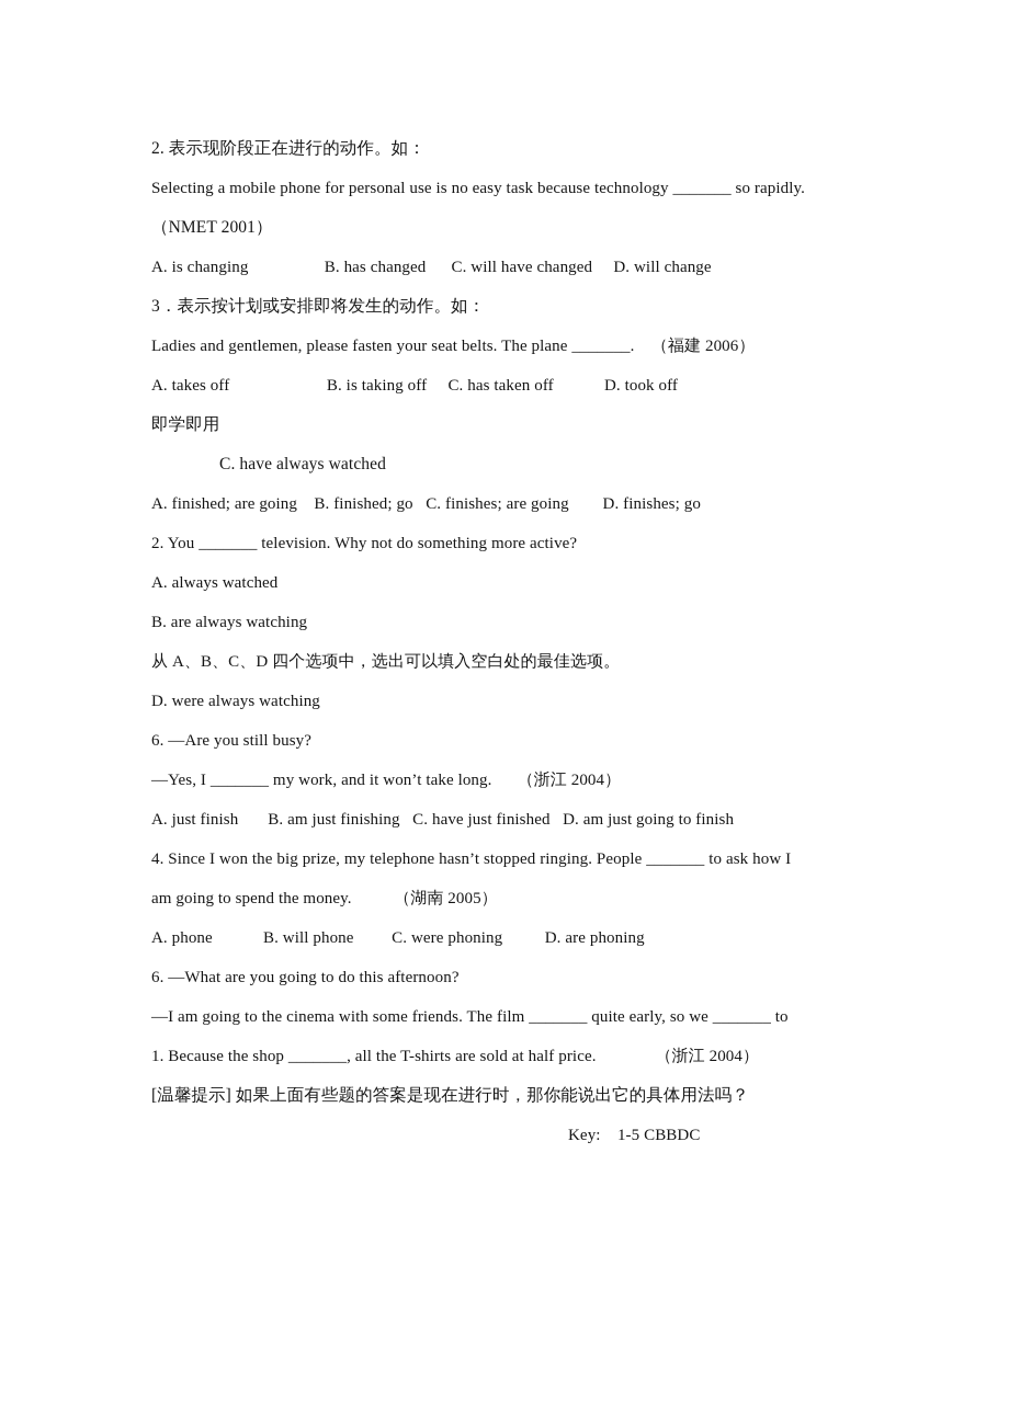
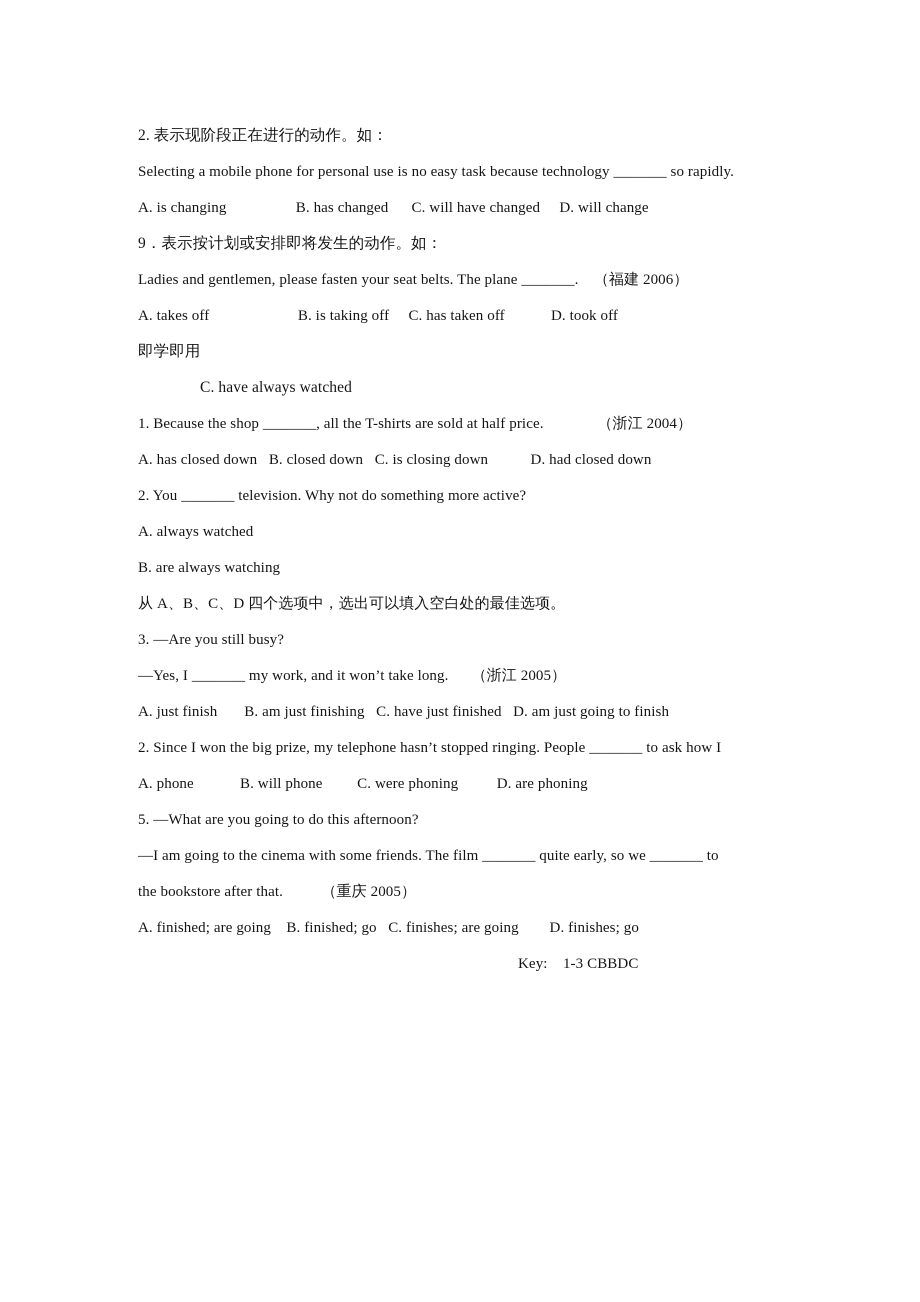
  2. 表示现阶段正在进行的动作。如：
  Selecting a mobile phone for personal use is no easy task because technology _______ so rapidly.
- （NMET 2001）
  A. is changing B. has changed C. will have changed D. will change
- 3．表示按计划或安排即将发生的动作。如：
+ 9．表示按计划或安排即将发生的动作。如：
  Ladies and gentlemen, please fasten your seat belts. The plane _______. （福建 2006）
  A. takes off B. is taking off C. has taken off D. took off
  即学即用
  C. have always watched
- A. finished; are going B. finished; go C. finishes; are going D. finishes; go
+ 1. Because the shop _______, all the T-shirts are sold at half price. （浙江 2004）
+ A. has closed down B. closed down C. is closing down D. had closed down
  2. You _______ television. Why not do something more active?
  A. always watched
  B. are always watching
  从 A、B、C、D 四个选项中，选出可以填入空白处的最佳选项。
- D. were always watching
- 6. —Are you still busy?
+ 3. —Are you still busy?
- —Yes, I _______ my work, and it won’t take long. （浙江 2004）
+ —Yes, I _______ my work, and it won’t take long. （浙江 2005）
  A. just finish B. am just finishing C. have just finished D. am just going to finish
- 4. Since I won the big prize, my telephone hasn’t stopped ringing. People _______ to ask how I
+ 2. Since I won the big prize, my telephone hasn’t stopped ringing. People _______ to ask how I
- am going to spend the money. （湖南 2005）
  A. phone B. will phone C. were phoning D. are phoning
- 6. —What are you going to do this afternoon?
+ 5. —What are you going to do this afternoon?
  —I am going to the cinema with some friends. The film _______ quite early, so we _______ to
+ the bookstore after that. （重庆 2005）
- 1. Because the shop _______, all the T-shirts are sold at half price. （浙江 2004）
+ A. finished; are going B. finished; go C. finishes; are going D. finishes; go
- [温馨提示] 如果上面有些题的答案是现在进行时，那你能说出它的具体用法吗？
- Key: 1-5 CBBDC
+ Key: 1-3 CBBDC
